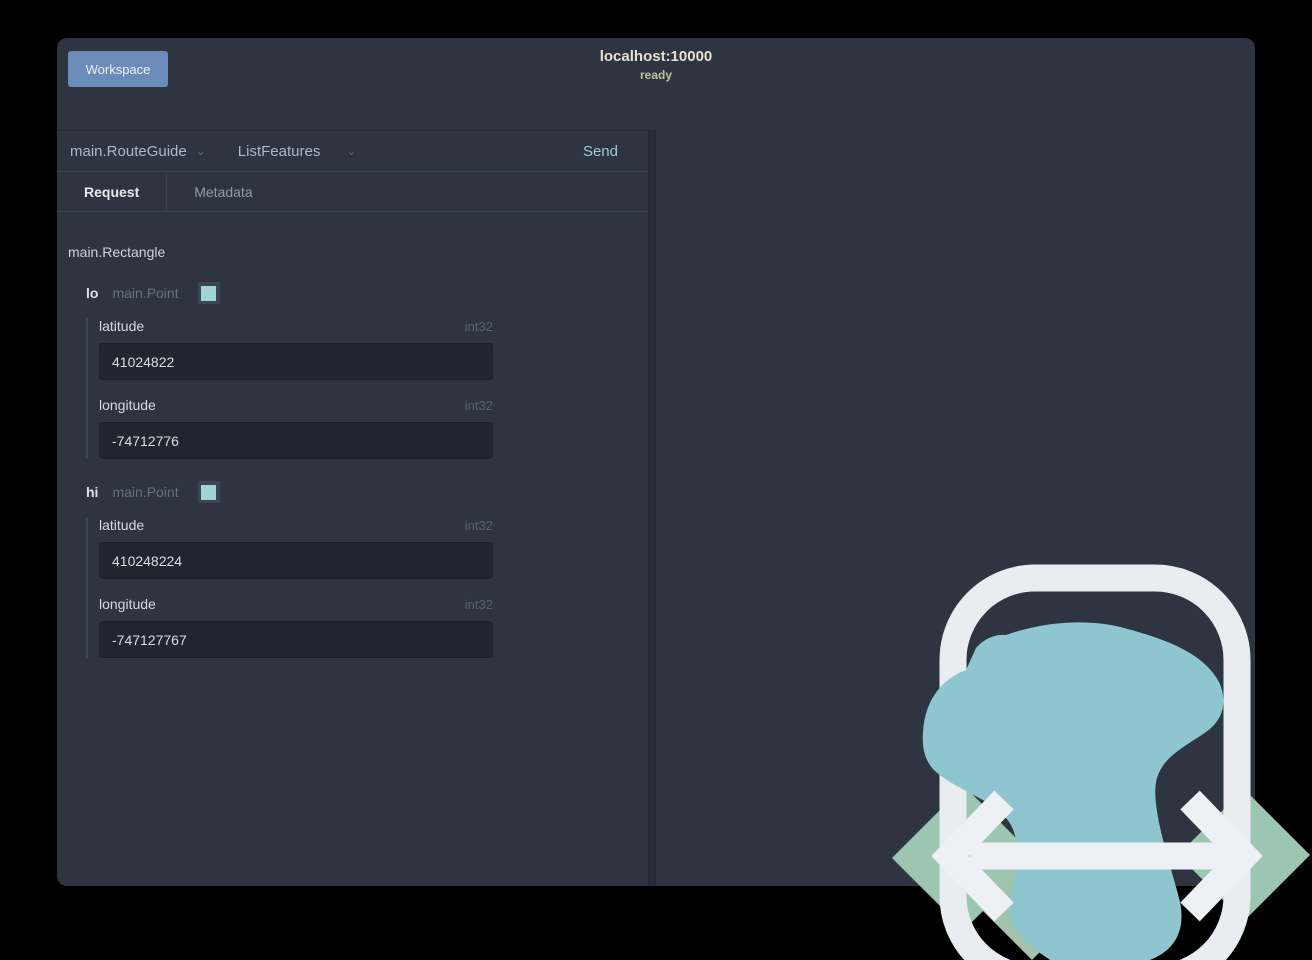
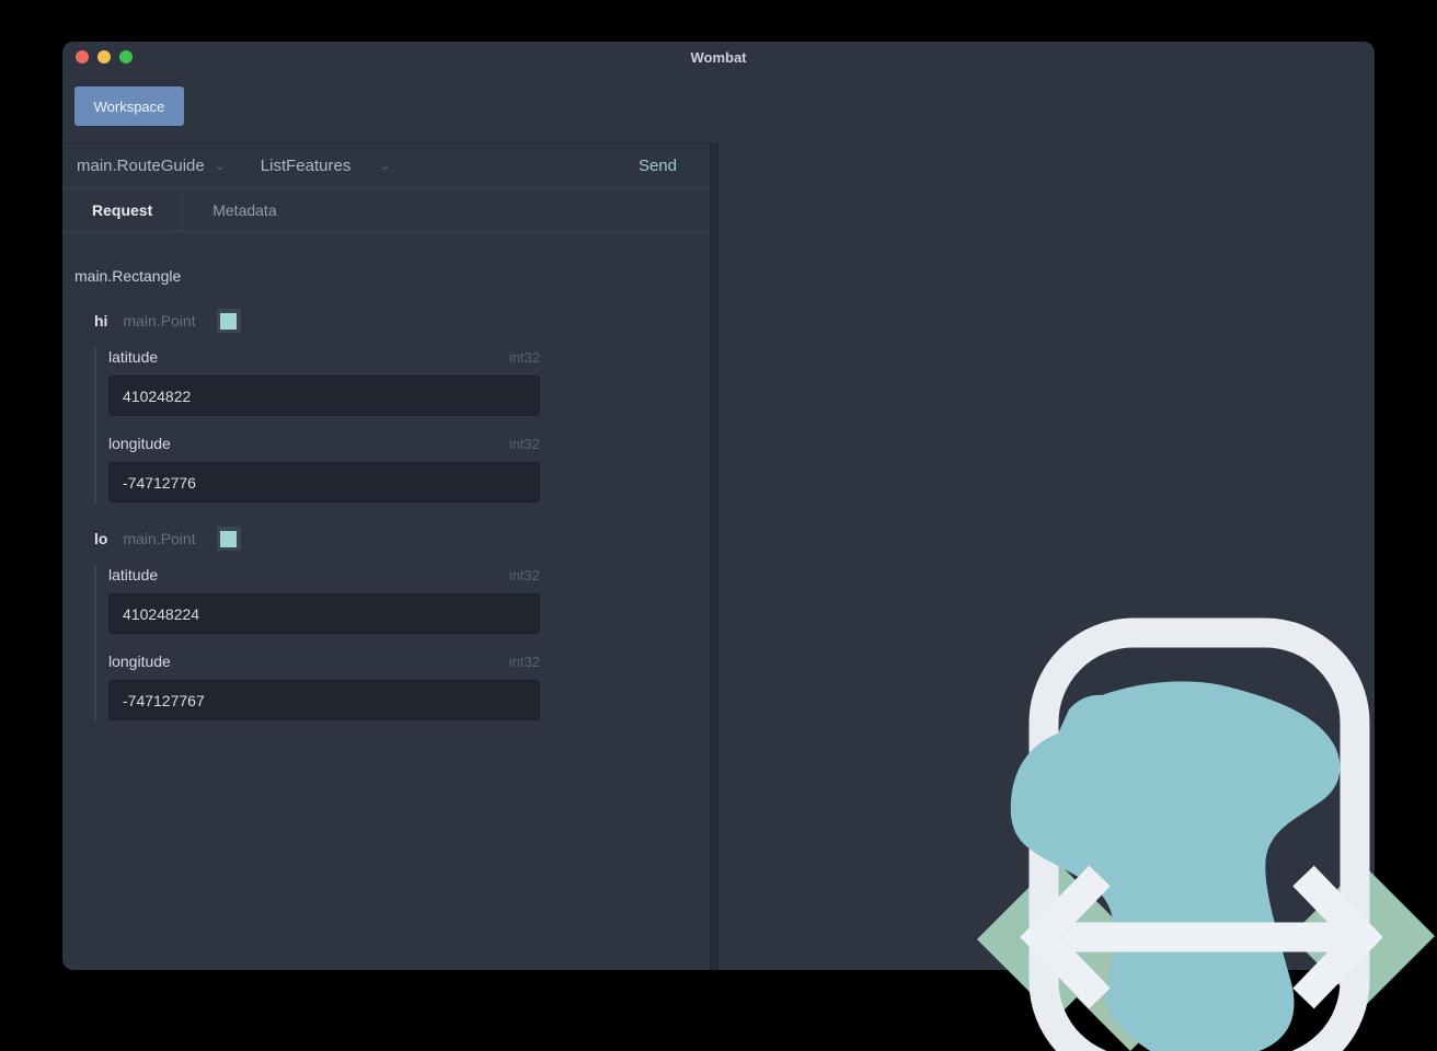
+ Wombat
  Workspace
- localhost:10000
- ready
  main.RouteGuide
  ⌄
  ListFeatures
  ⌄
  Send
  Request
  Metadata
  main.Rectangle
- lo
+ hi
  main.Point
  latitude
  int32
  41024822
  longitude
  int32
  -74712776
- hi
+ lo
  main.Point
  latitude
  int32
  410248224
  longitude
  int32
  -747127767
